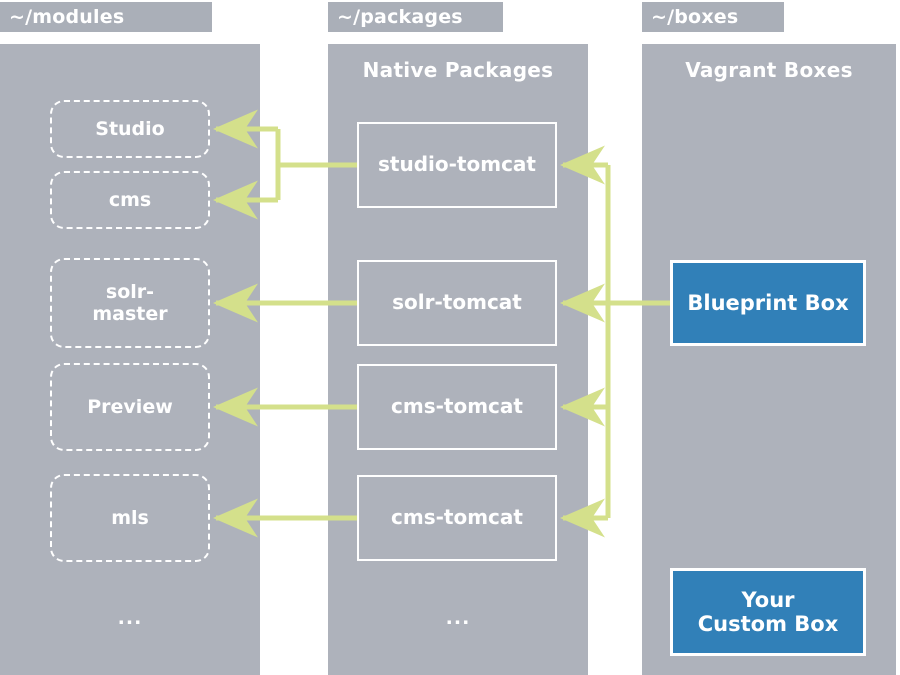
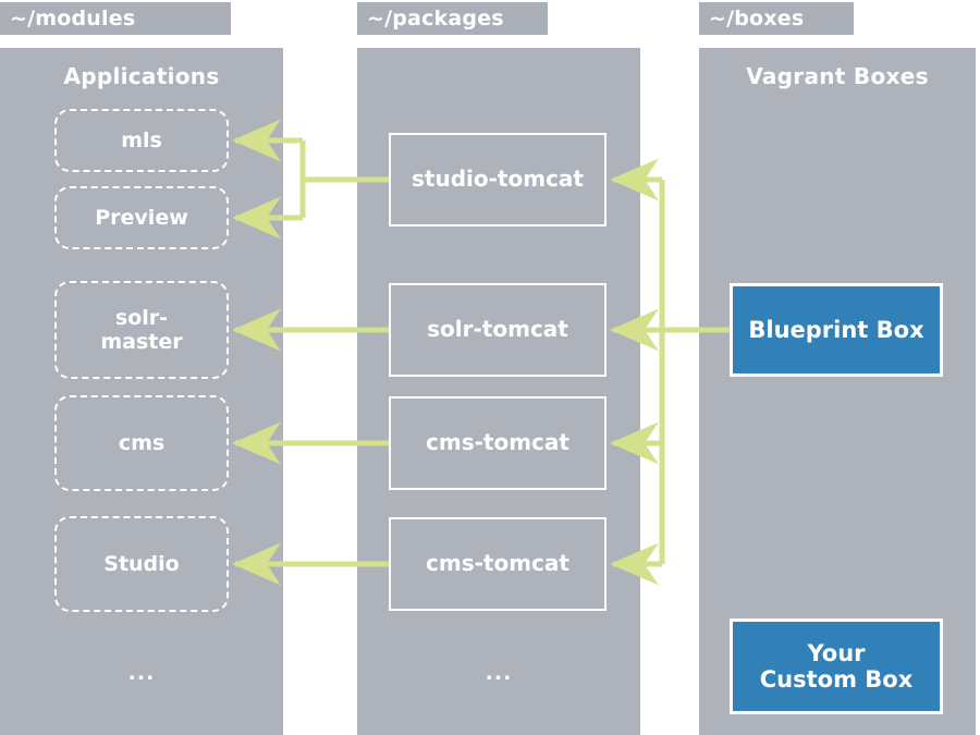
+ Applications
  ...
- Studio
+ mls
- cms
+ Preview
  solr-
  master
- Preview
+ cms
- mls
+ Studio
- Native Packages
  ...
  studio-tomcat
  solr-tomcat
  cms-tomcat
  cms-tomcat
  Vagrant Boxes
  Blueprint Box
  Your
  Custom Box
  ~/modules
  ~/packages
  ~/boxes
